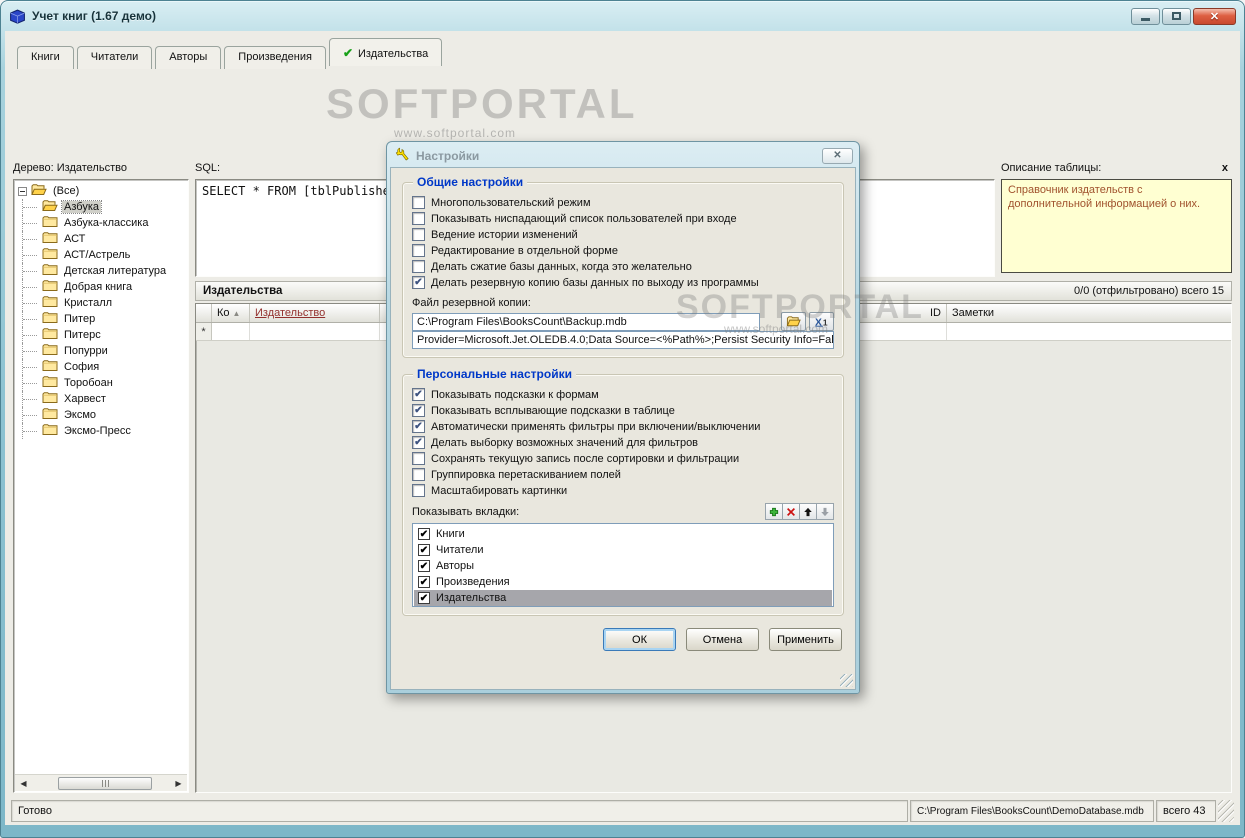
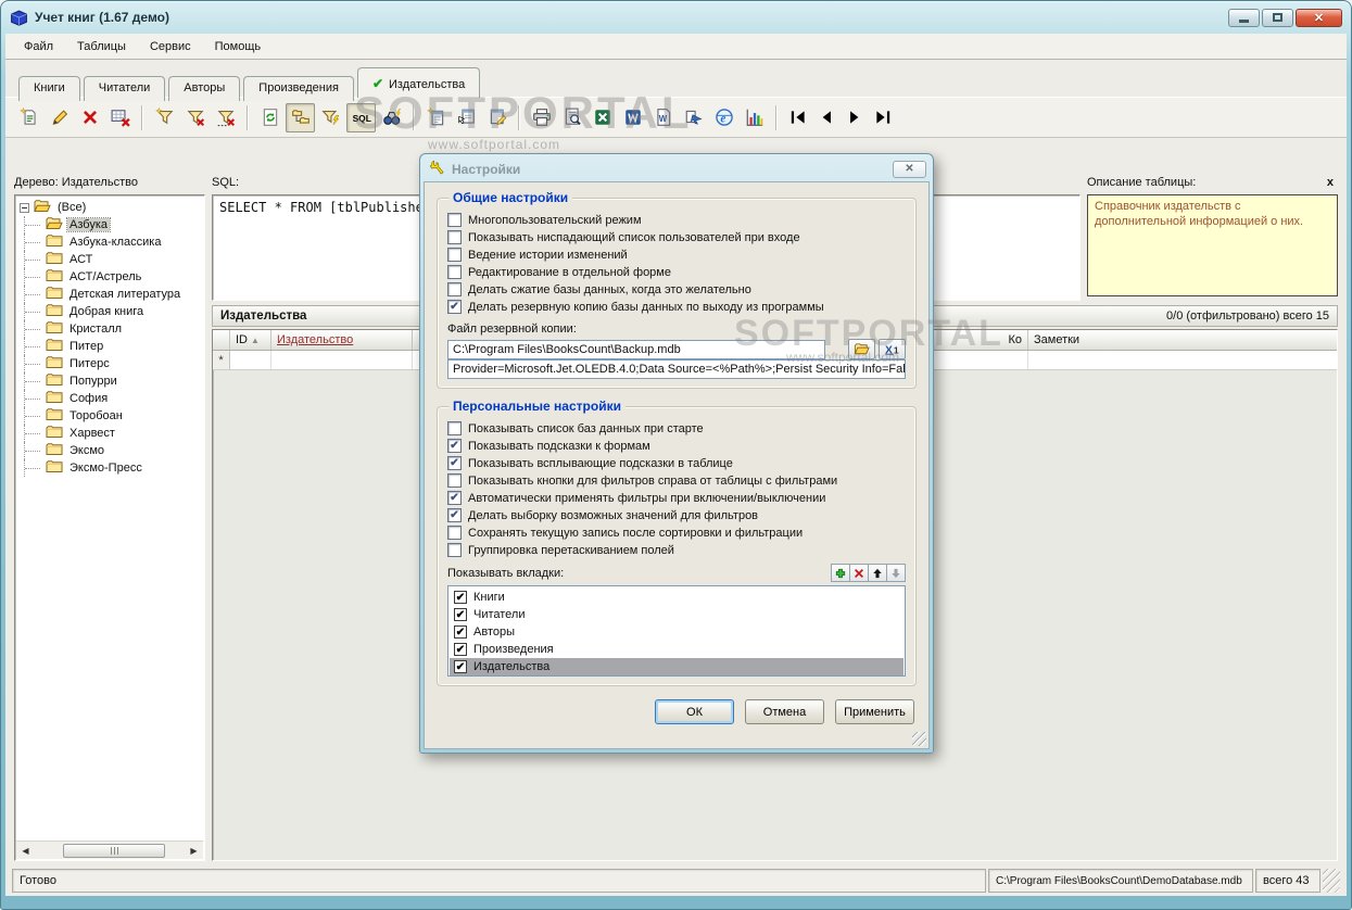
  Учет книг (1.67 демо)
  ✕
+ Файл
+ Таблицы
+ Сервис
+ Помощь
  Книги Читатели Авторы Произведения ✔ Издательства
+ SQL
+ W
+ e
  Дерево: Издательство
  (Все)
  Азбука
  Азбука-классика
  АСТ
  АСТ/Астрель
  Детская литература
  Добрая книга
  Кристалл
  Питер
  Питерс
  Попурри
  София
  Торобоан
  Харвест
  Эксмо
  Эксмо-Пресс
  ◀
  ▶
  SQL:
  SELECT * FROM [tblPublish
  Описание таблицы:
  x
  Справочник издательств с дополнительной информацией о них.
  Издательства
  0/0 (отфильтровано) всего 15
- Ко
+ ID
  ▲
  Издательство
- ID
+ Ко
  Заметки
  *
  Готово
  C:\Program Files\BooksCount\DemoDatabase.mdb
  всего 43
  Настройки
  ✕
  Общие настройки
  Многопользовательский режим
  Показывать ниспадающий список пользователей при входе
  Ведение истории изменений
  Редактирование в отдельной форме
  Делать сжатие базы данных, когда это желательно
  ✔
  Делать резервную копию базы данных по выходу из программы
  Файл резервной копии:
  C:\Program Files\BooksCount\Backup.mdb
  X
  1
  Provider=Microsoft.Jet.OLEDB.4.0;Data Source=<%Path%>;Persist Security Info=Fal
  Персональные настройки
+ Показывать список баз данных при старте
  ✔
  Показывать подсказки к формам
  ✔
  Показывать всплывающие подсказки в таблице
+ Показывать кнопки для фильтров справа от таблицы с фильтрами
  ✔
  Автоматически применять фильтры при включении/выключении
  ✔
  Делать выборку возможных значений для фильтров
  Сохранять текущую запись после сортировки и фильтрации
  Группировка перетаскиванием полей
- Масштабировать картинки
  Показывать вкладки:
  ✔
  Книги
  ✔
  Читатели
  ✔
  Авторы
  ✔
  Произведения
  ✔
  Издательства
  ОК
  Отмена
  Применить
  SOFTPORTAL
  www.softportal.com
  SOFTPORTAL
  www.softportal.com
